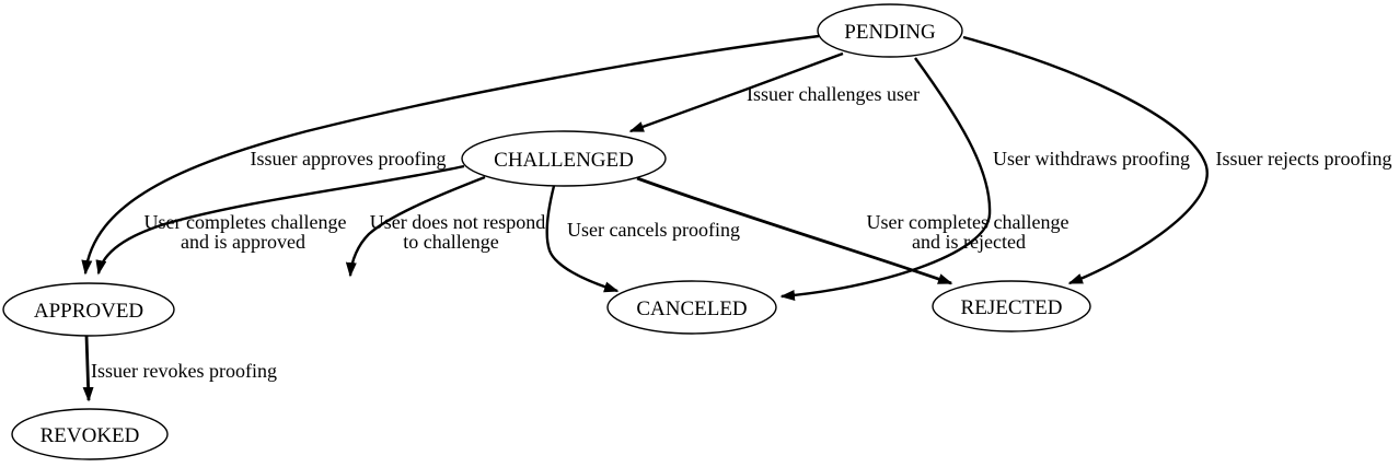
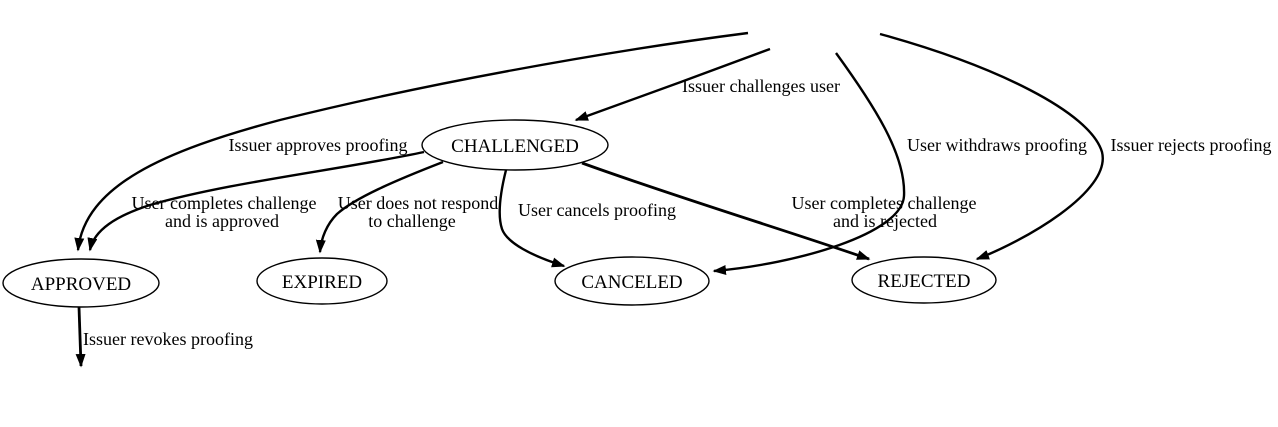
  Issuer challenges user
  Issuer approves proofing
  User withdraws proofing
  Issuer rejects proofing
  User completes challenge
  and is approved
  User does not respond
  to challenge
  User cancels proofing
  User completes challenge
  and is rejected
  Issuer revokes proofing
- PENDING
  CHALLENGED
  APPROVED
+ EXPIRED
  CANCELED
  REJECTED
- REVOKED
